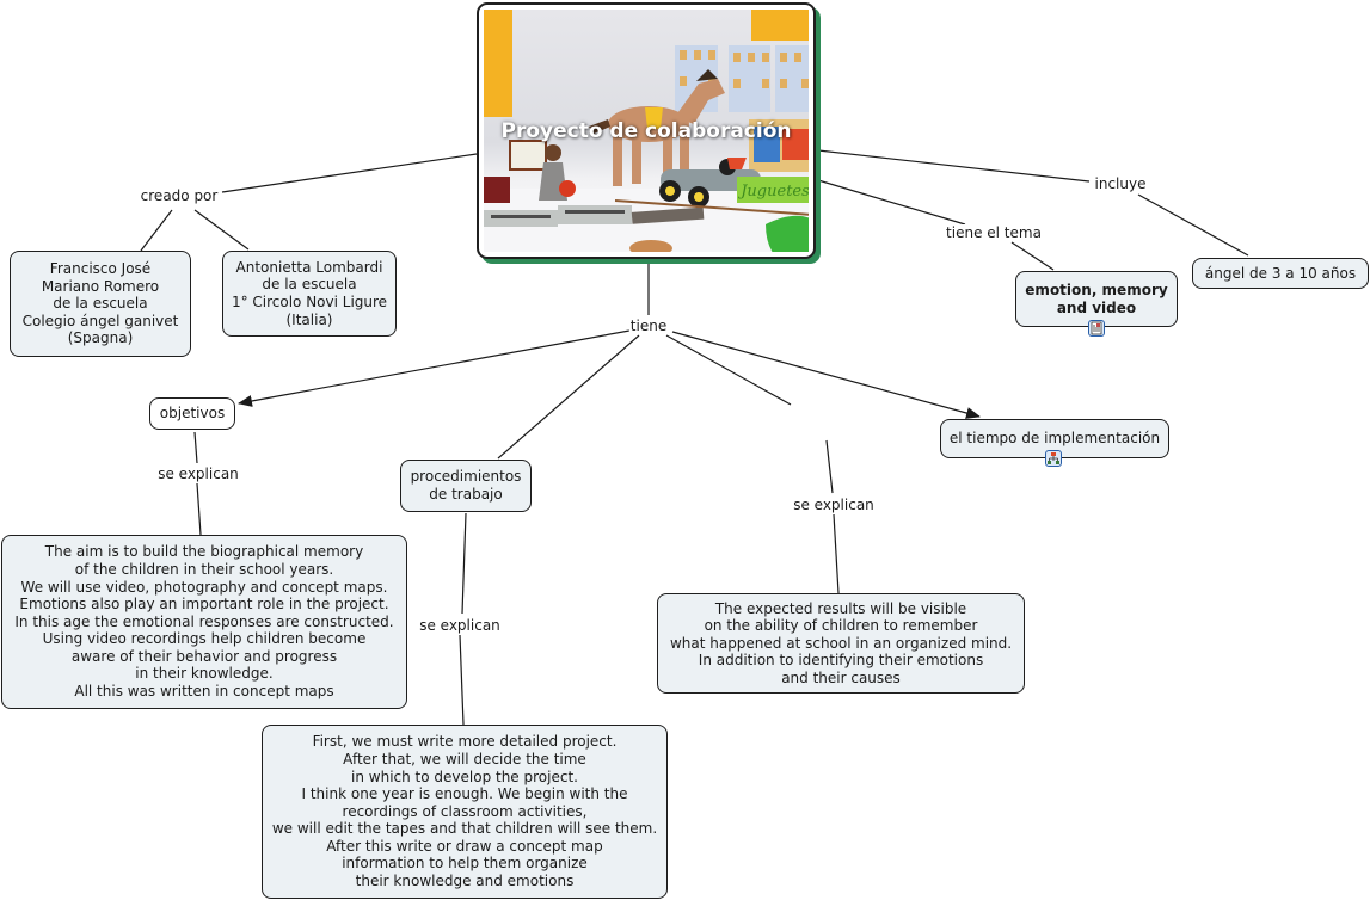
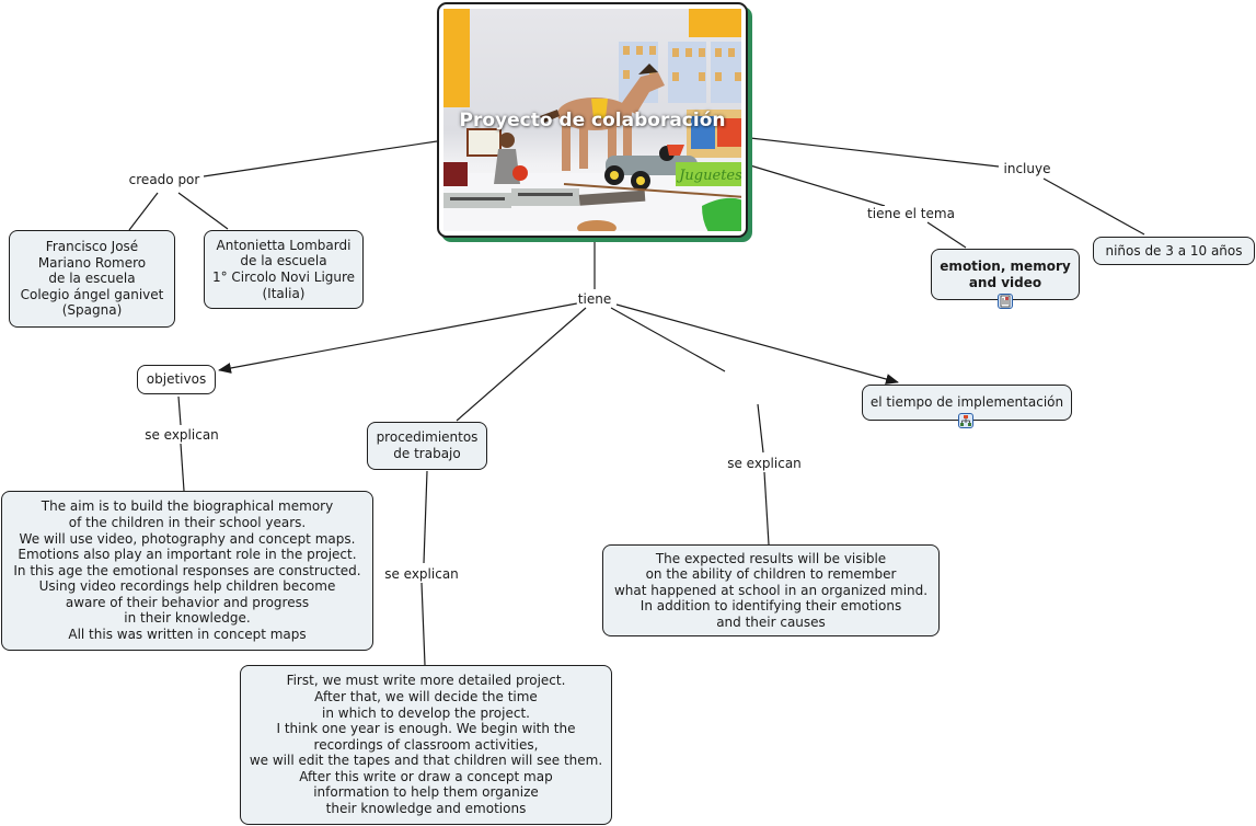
  Juguetes
  Proyecto de colaboración
  creado por
  incluye
  tiene el tema
  tiene
  se explican
  se explican
  se explican
  Francisco José
  Mariano Romero
  de la escuela
  Colegio ángel ganivet
  (Spagna)
  Antonietta Lombardi
  de la escuela
  1° Circolo Novi Ligure
  (Italia)
  emotion, memory
  and video
- ángel de 3 a 10 años
+ niños de 3 a 10 años
  objetivos
  procedimientos
  de trabajo
  el tiempo de implementación
  The aim is to build the biographical memory
  of the children in their school years.
  We will use video, photography and concept maps.
  Emotions also play an important role in the project.
  In this age the emotional responses are constructed.
  Using video recordings help children become
  aware of their behavior and progress
  in their knowledge.
  All this was written in concept maps
  First, we must write more detailed project.
  After that, we will decide the time
  in which to develop the project.
  I think one year is enough. We begin with the
  recordings of classroom activities,
  we will edit the tapes and that children will see them.
  After this write or draw a concept map
  information to help them organize
  their knowledge and emotions
  The expected results will be visible
  on the ability of children to remember
  what happened at school in an organized mind.
  In addition to identifying their emotions
  and their causes
